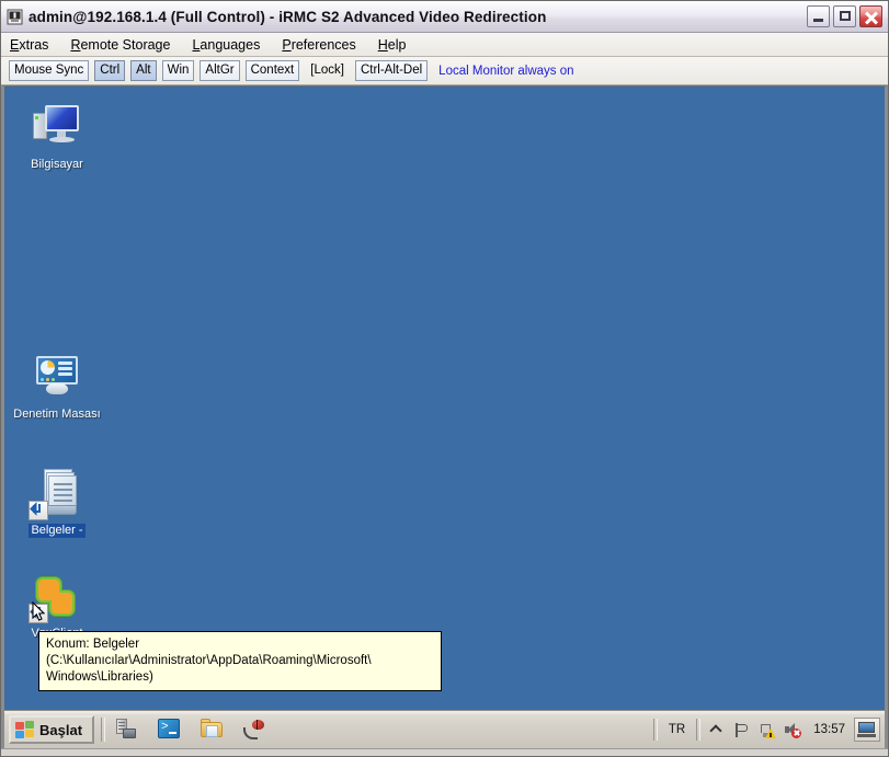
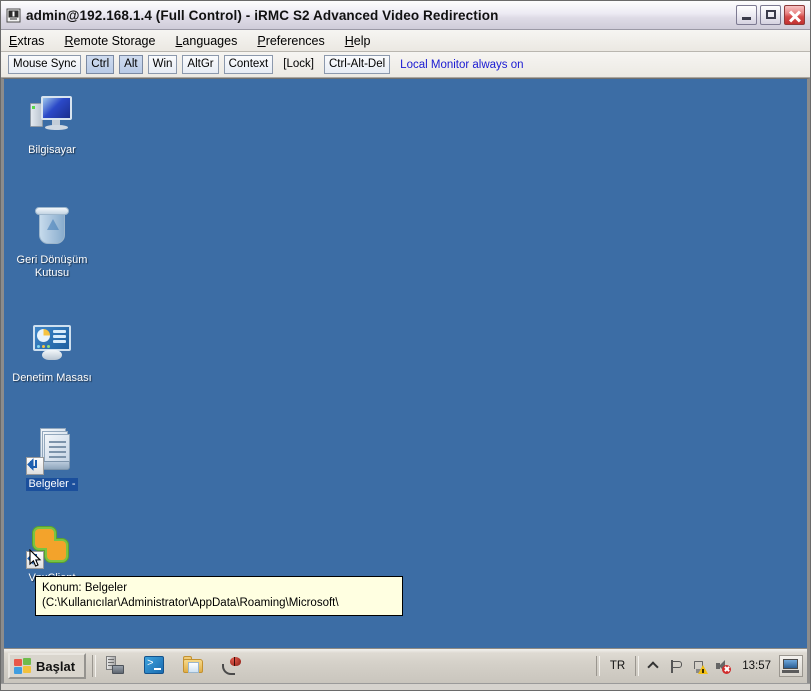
  admin@192.168.1.4 (Full Control) - iRMC S2 Advanced Video Redirection
  Extras
  Remote Storage
  Languages
  Preferences
  Help
  Mouse Sync
  Ctrl
  Alt
  Win
  AltGr
  Context
  [Lock]
  Ctrl-Alt-Del
  Local Monitor always on
  Bilgisayar
+ Geri Dönüşüm Kutusu
  Denetim Masası
  Belgeler -
  Konum: Belgeler (C:\Kullanıcılar\Administrator\AppData\Roaming\Microsoft\
- Windows\Libraries)
  Başlat
  >
  TR
  13:57
